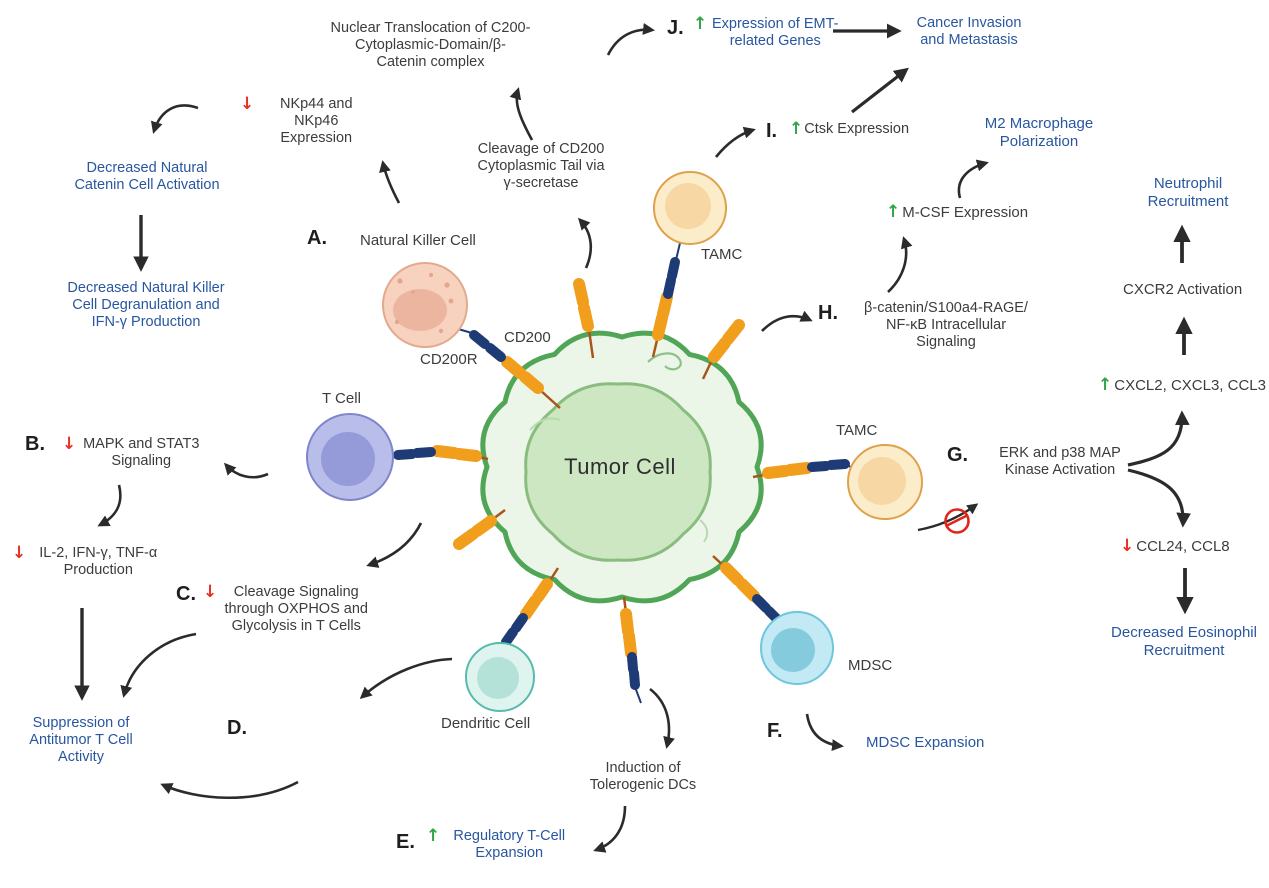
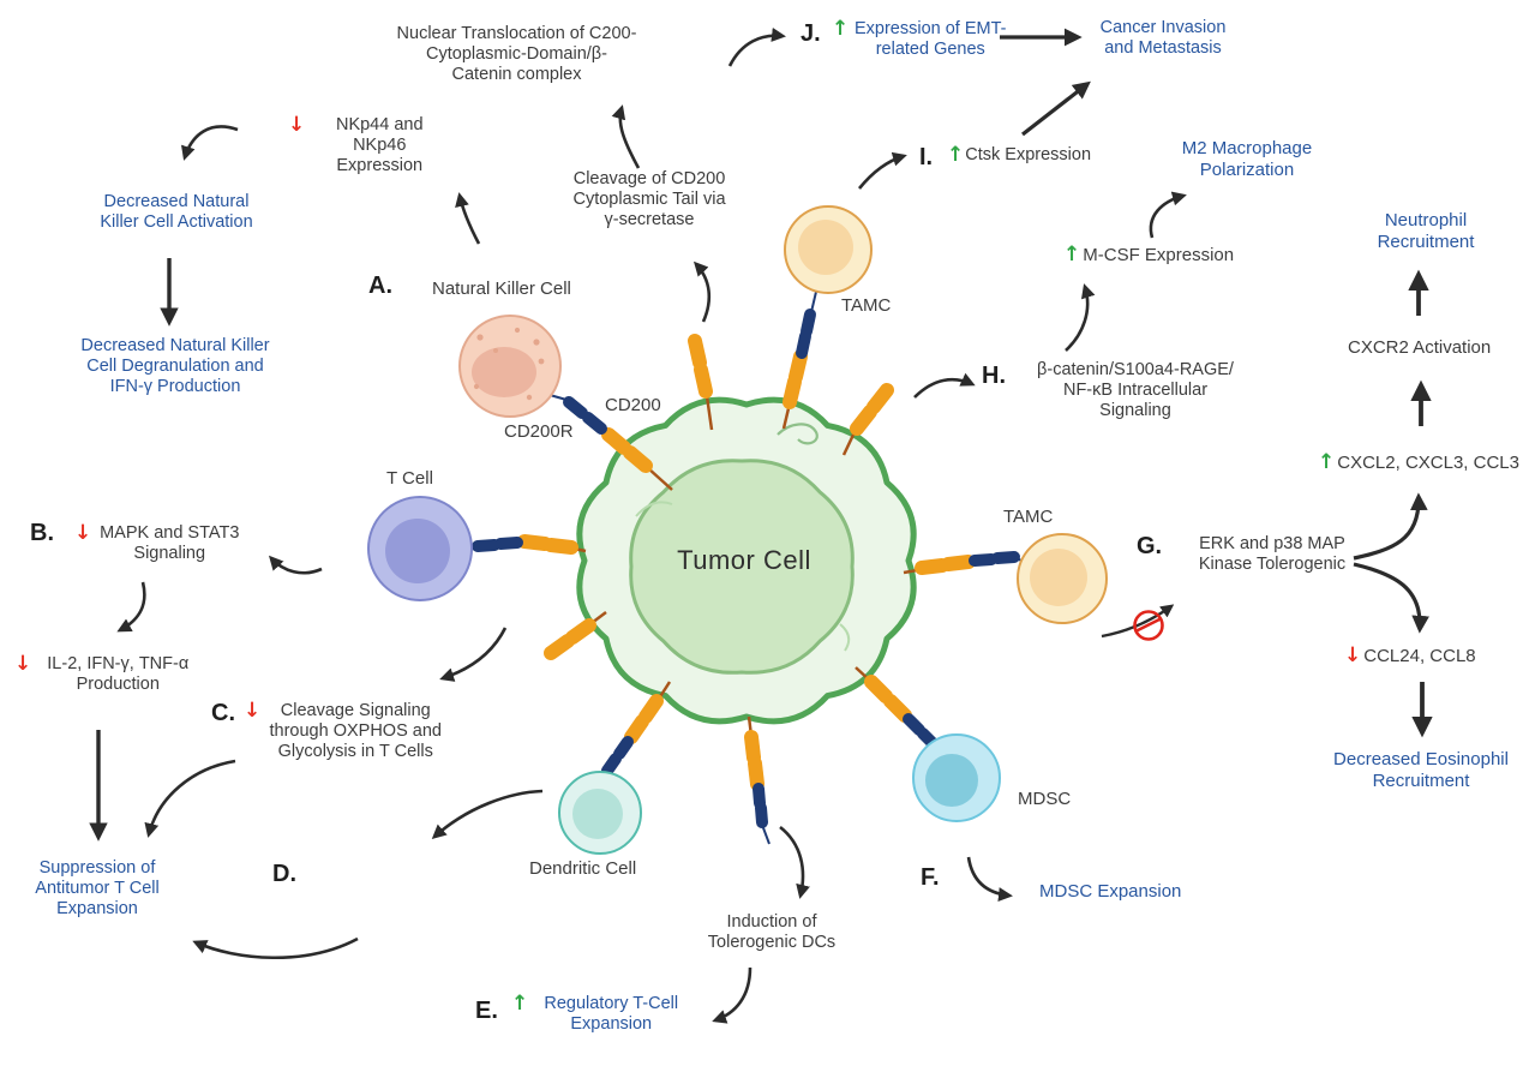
  Nuclear Translocation of C200-
  Cytoplasmic-Domain/β-
  Catenin complex
  J.
  ↑
  Expression of EMT-related Genes
  Cancer Invasion and Metastasis
  ↓
  NKp44 and NKp46 Expression
- Decreased Natural Catenin Cell Activation
+ Decreased Natural Killer Cell Activation
  Decreased Natural Killer
  Cell Degranulation and
  IFN-γ Production
  Cleavage of CD200
  Cytoplasmic Tail via
  γ-secretase
  A.
  Natural Killer Cell
  CD200
  CD200R
  TAMC
  I.
  ↑
  Ctsk Expression
  M2 Macrophage Polarization
  ↑
  M-CSF Expression
  H.
  β-catenin/S100a4-RAGE/
  NF-κB Intracellular
  Signaling
  Neutrophil Recruitment
  CXCR2 Activation
  ↑
  CXCL2, CXCL3, CCL3
  G.
- ERK and p38 MAP Kinase Activation
+ ERK and p38 MAP Kinase Tolerogenic
  TAMC
  ↓
  CCL24, CCL8
  Decreased Eosinophil Recruitment
  T Cell
  B.
  ↓
  MAPK and STAT3 Signaling
  ↓
  IL-2, IFN-γ, TNF-α Production
  C.
  ↓
  Cleavage Signaling through OXPHOS and Glycolysis in T Cells
- Suppression of Antitumor T Cell Activity
+ Suppression of Antitumor T Cell Expansion
  D.
  Dendritic Cell
  Induction of Tolerogenic DCs
  E.
  ↑
  Regulatory T-Cell Expansion
  MDSC
  F.
  MDSC Expansion
  Tumor Cell
